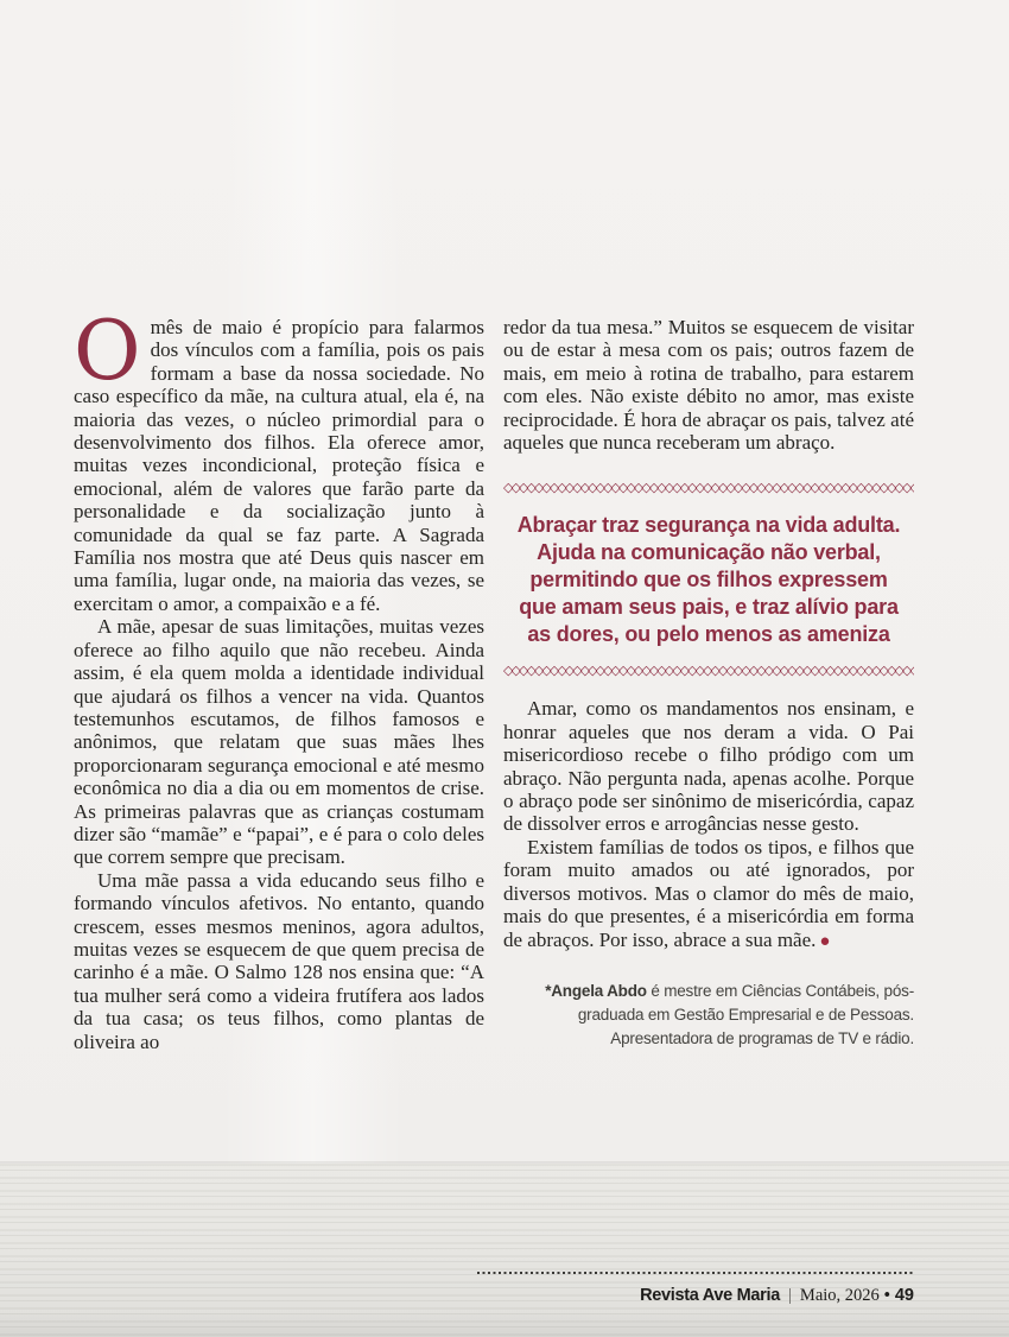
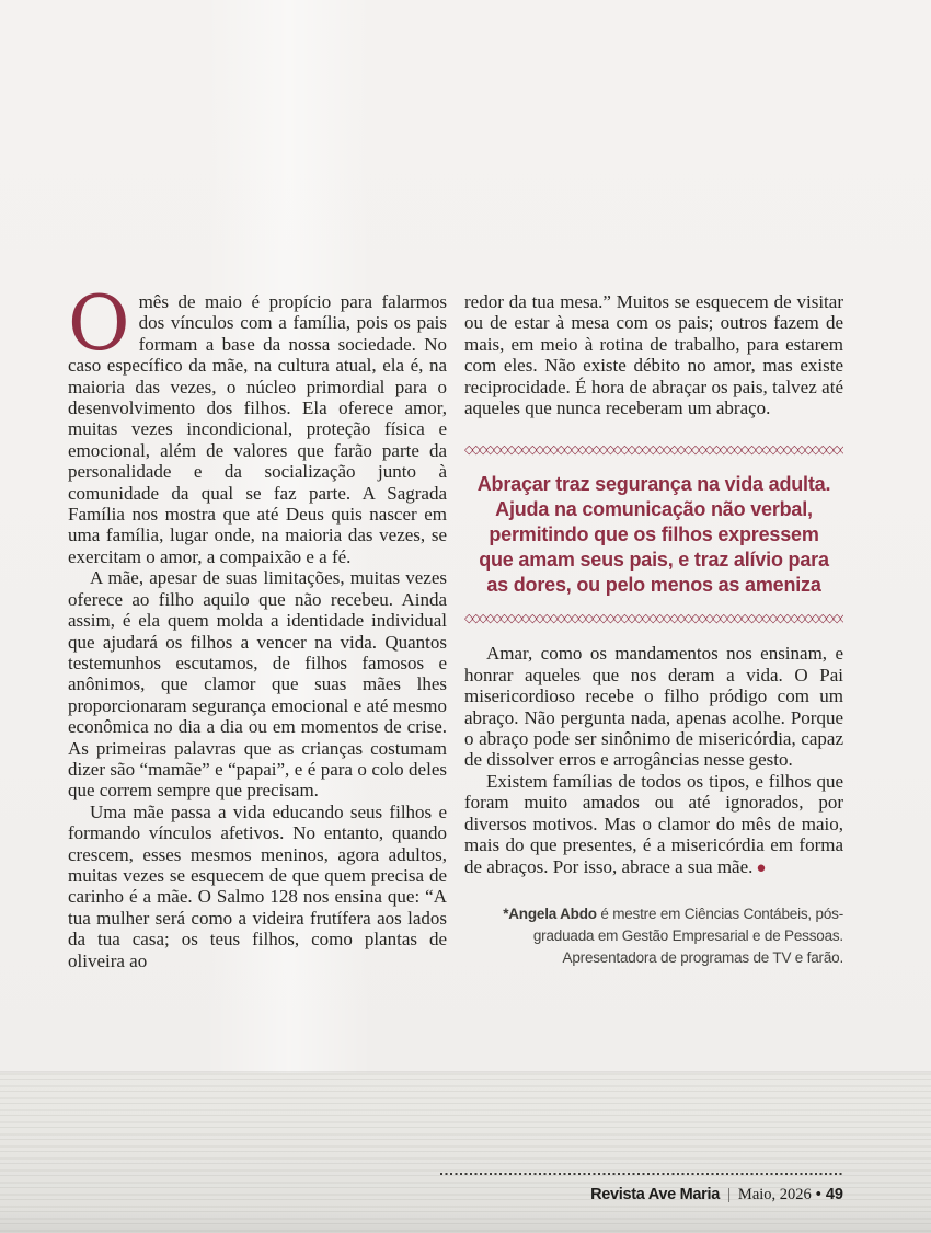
  O
  mês de maio é propício para falarmos dos vínculos com a família, pois os pais formam a base da nossa sociedade. No caso específico da mãe, na cultura atual, ela é, na maioria das vezes, o núcleo primordial para o desenvolvimento dos filhos. Ela oferece amor, muitas vezes incondicional, proteção física e emocional, além de valores que farão parte da personalidade e da socialização junto à comunidade da qual se faz parte. A Sagrada Família nos mostra que até Deus quis nascer em uma família, lugar onde, na maioria das vezes, se exercitam o amor, a compaixão e a fé.
- A mãe, apesar de suas limitações, muitas vezes oferece ao filho aquilo que não recebeu. Ainda assim, é ela quem molda a identidade individual que ajudará os filhos a vencer na vida. Quantos testemunhos escutamos, de filhos famosos e anônimos, que relatam que suas mães lhes proporcionaram segurança emocional e até mesmo econômica no dia a dia ou em momentos de crise. As primeiras palavras que as crianças costumam dizer são “mamãe” e “papai”, e é para o colo deles que correm sempre que precisam.
+ A mãe, apesar de suas limitações, muitas vezes oferece ao filho aquilo que não recebeu. Ainda assim, é ela quem molda a identidade individual que ajudará os filhos a vencer na vida. Quantos testemunhos escutamos, de filhos famosos e anônimos, que clamor que suas mães lhes proporcionaram segurança emocional e até mesmo econômica no dia a dia ou em momentos de crise. As primeiras palavras que as crianças costumam dizer são “mamãe” e “papai”, e é para o colo deles que correm sempre que precisam.
- Uma mãe passa a vida educando seus filho e formando vínculos afetivos. No entanto, quando crescem, esses mesmos meninos, agora adultos, muitas vezes se esquecem de que quem precisa de carinho é a mãe. O Salmo 128 nos ensina que: “A tua mulher será como a videira frutífera aos lados da tua casa; os teus filhos, como plantas de oliveira ao
+ Uma mãe passa a vida educando seus filhos e formando vínculos afetivos. No entanto, quando crescem, esses mesmos meninos, agora adultos, muitas vezes se esquecem de que quem precisa de carinho é a mãe. O Salmo 128 nos ensina que: “A tua mulher será como a videira frutífera aos lados da tua casa; os teus filhos, como plantas de oliveira ao
  redor da tua mesa.” Muitos se esquecem de visitar ou de estar à mesa com os pais; outros fazem de mais, em meio à rotina de trabalho, para estarem com eles. Não existe débito no amor, mas existe reciprocidade. É hora de abraçar os pais, talvez até aqueles que nunca receberam um abraço.
  ◇◇◇◇◇◇◇◇◇◇◇◇◇◇◇◇◇◇◇◇◇◇◇◇◇◇◇◇◇◇◇◇◇◇◇◇◇◇◇◇◇◇◇◇◇◇◇◇◇◇◇◇◇◇
  Abraçar traz segurança na vida adulta.
  Ajuda na comunicação não verbal,
  permitindo que os filhos expressem
  que amam seus pais, e traz alívio para
  as dores, ou pelo menos as ameniza
  ◇◇◇◇◇◇◇◇◇◇◇◇◇◇◇◇◇◇◇◇◇◇◇◇◇◇◇◇◇◇◇◇◇◇◇◇◇◇◇◇◇◇◇◇◇◇◇◇◇◇◇◇◇◇
  Amar, como os mandamentos nos ensinam, e honrar aqueles que nos deram a vida. O Pai misericordioso recebe o filho pródigo com um abraço. Não pergunta nada, apenas acolhe. Porque o abraço pode ser sinônimo de misericórdia, capaz de dissolver erros e arrogâncias nesse gesto.
  Existem famílias de todos os tipos, e filhos que foram muito amados ou até ignorados, por diversos motivos. Mas o clamor do mês de maio, mais do que presentes, é a misericórdia em forma de abraços. Por isso, abrace a sua mãe. ●
- *Angela Abdo é mestre em Ciências Contábeis, pós-graduada em Gestão Empresarial e de Pessoas. Apresentadora de programas de TV e rádio.
+ *Angela Abdo é mestre em Ciências Contábeis, pós-graduada em Gestão Empresarial e de Pessoas. Apresentadora de programas de TV e farão.
  Revista Ave Maria | Maio, 2026 • 49
